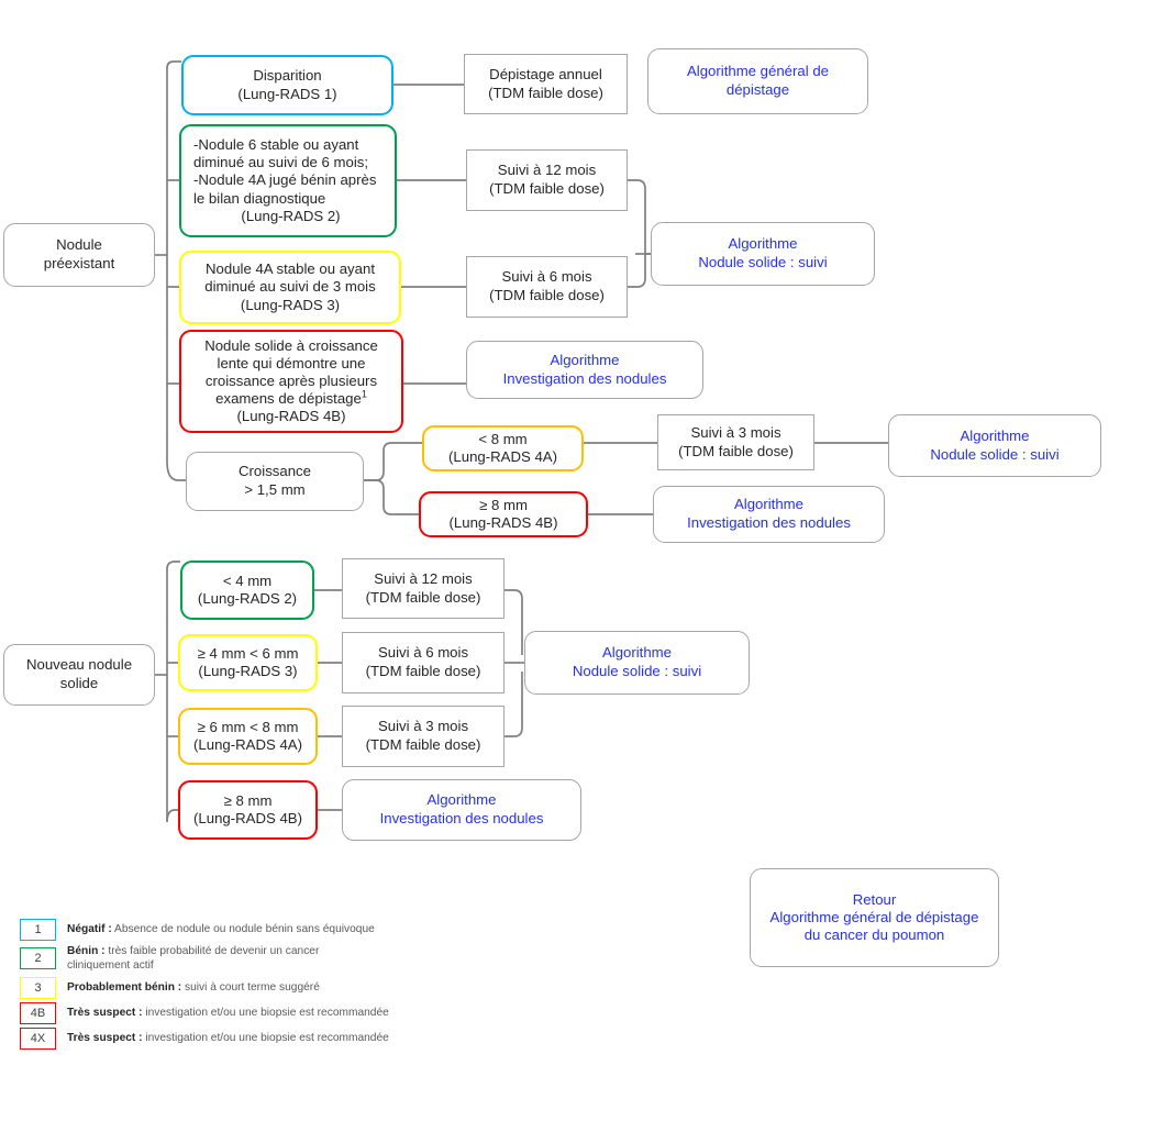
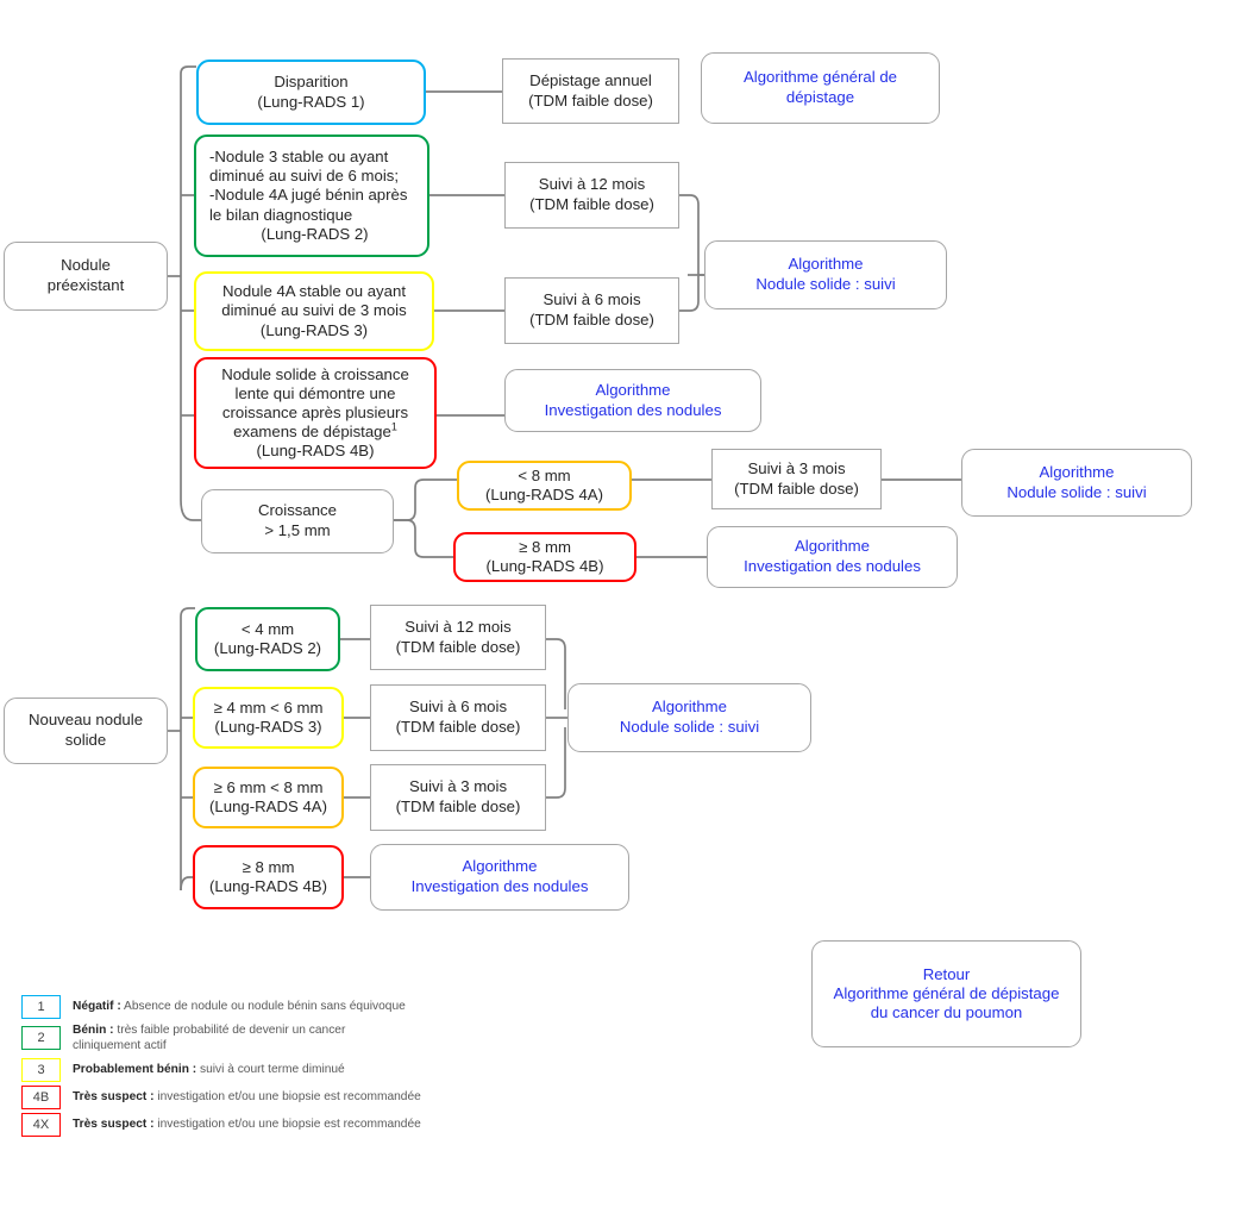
  Nodule
  préexistant
  Disparition
  (Lung-RADS 1)
  Dépistage annuel
  (TDM faible dose)
  Algorithme général de
  dépistage
- -Nodule 6 stable ou ayant
+ -Nodule 3 stable ou ayant
  diminué au suivi de 6 mois;
  -Nodule 4A jugé bénin après
  le bilan diagnostique
  (Lung-RADS 2)
  Suivi à 12 mois
  (TDM faible dose)
  Nodule 4A stable ou ayant
  diminué au suivi de 3 mois
  (Lung-RADS 3)
  Suivi à 6 mois
  (TDM faible dose)
  Algorithme
  Nodule solide : suivi
  Nodule solide à croissance
  lente qui démontre une
  croissance après plusieurs
  examens de dépistage1
  (Lung-RADS 4B)
  Algorithme
  Investigation des nodules
  Croissance
  > 1,5 mm
  < 8 mm
  (Lung-RADS 4A)
  Suivi à 3 mois
  (TDM faible dose)
  Algorithme
  Nodule solide : suivi
  ≥ 8 mm
  (Lung-RADS 4B)
  Algorithme
  Investigation des nodules
  Nouveau nodule
  solide
  < 4 mm
  (Lung-RADS 2)
  Suivi à 12 mois
  (TDM faible dose)
  ≥ 4 mm < 6 mm
  (Lung-RADS 3)
  Suivi à 6 mois
  (TDM faible dose)
  Algorithme
  Nodule solide : suivi
  ≥ 6 mm < 8 mm
  (Lung-RADS 4A)
  Suivi à 3 mois
  (TDM faible dose)
  ≥ 8 mm
  (Lung-RADS 4B)
  Algorithme
  Investigation des nodules
  Retour
  Algorithme général de dépistage
  du cancer du poumon
  1
  Négatif : Absence de nodule ou nodule bénin sans équivoque
  2
  Bénin : très faible probabilité de devenir un cancer cliniquement actif
  3
- Probablement bénin : suivi à court terme suggéré
+ Probablement bénin : suivi à court terme diminué
  4B
  Très suspect : investigation et/ou une biopsie est recommandée
  4X
  Très suspect : investigation et/ou une biopsie est recommandée
